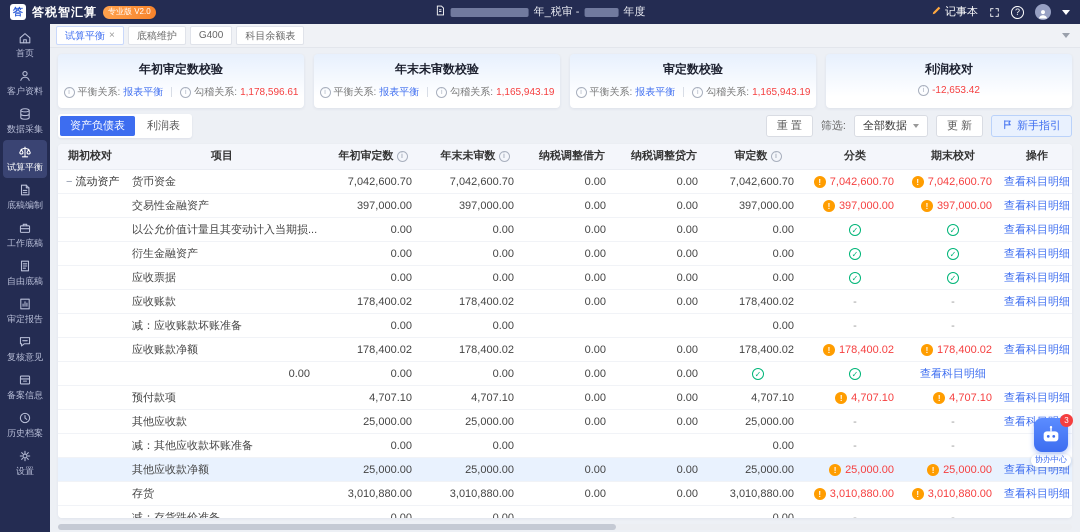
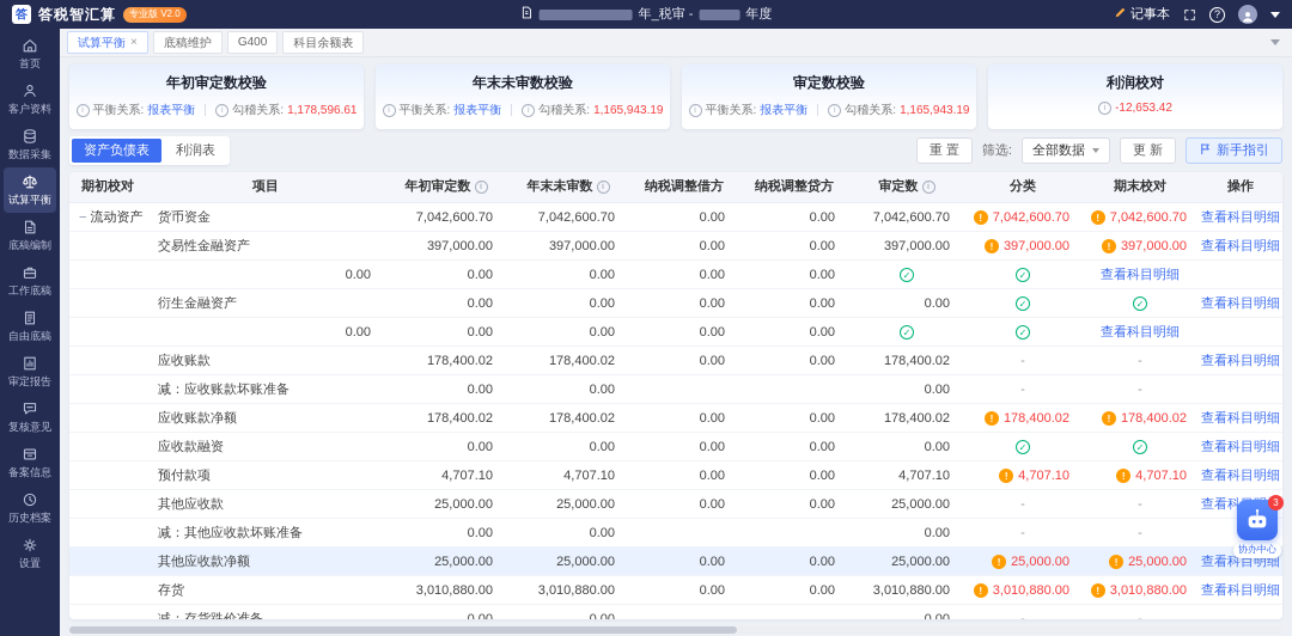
  答
  答税智汇算
  专业版 V2.0
  年_税审 -
  年度
  记事本
  ?
  首页
  客户资料
  数据采集
  试算平衡
  底稿编制
  工作底稿
  自由底稿
  审定报告
  复核意见
  备案信息
  历史档案
  设置
  试算平衡
  ×
  底稿维护
  G400
  科目余额表
  年初审定数校验
  平衡关系:
  报表平衡
  勾稽关系:
  1,178,596.61
  年末未审数校验
  平衡关系:
  报表平衡
  勾稽关系:
  1,165,943.19
  审定数校验
  平衡关系:
  报表平衡
  勾稽关系:
  1,165,943.19
  利润校对
  -12,653.42
  资产负债表
  利润表
  重 置
  筛选:
  全部数据
  更 新
  新手指引
  期初校对
  项目
  年初审定数
  年末未审数
  纳税调整借方
  纳税调整贷方
  审定数
  分类
  期末校对
  操作
  −
  流动资产
  货币资金
  7,042,600.70
  7,042,600.70
  0.00
  0.00
  7,042,600.70
  !
  7,042,600.70
  !
  7,042,600.70
  查看科目明细
  交易性金融资产
  397,000.00
  397,000.00
  0.00
  0.00
  397,000.00
  !
  397,000.00
  !
  397,000.00
  查看科目明细
- 以公允价值计量且其变动计入当期损...
  0.00
  0.00
  0.00
  0.00
  0.00
  ✓
  ✓
  查看科目明细
  衍生金融资产
  0.00
  0.00
  0.00
  0.00
  0.00
  ✓
  ✓
  查看科目明细
- 应收票据
  0.00
  0.00
  0.00
  0.00
  0.00
  ✓
  ✓
  查看科目明细
  应收账款
  178,400.02
  178,400.02
  0.00
  0.00
  178,400.02
  -
  -
  查看科目明细
  减：应收账款坏账准备
  0.00
  0.00
  0.00
  -
  -
  应收账款净额
  178,400.02
  178,400.02
  0.00
  0.00
  178,400.02
  !
  178,400.02
  !
  178,400.02
  查看科目明细
+ 应收款融资
  0.00
  0.00
  0.00
  0.00
  0.00
  ✓
  ✓
  查看科目明细
  预付款项
  4,707.10
  4,707.10
  0.00
  0.00
  4,707.10
  !
  4,707.10
  !
  4,707.10
  查看科目明细
  其他应收款
  25,000.00
  25,000.00
  0.00
  0.00
  25,000.00
  -
  -
  减：其他应收款坏账准备
  0.00
  0.00
  0.00
  -
  -
  其他应收款净额
  25,000.00
  25,000.00
  0.00
  0.00
  25,000.00
  !
  25,000.00
  !
  25,000.00
  查看科目明细
  存货
  3,010,880.00
  3,010,880.00
  0.00
  0.00
  3,010,880.00
  !
  3,010,880.00
  !
  3,010,880.00
  查看科目明细
  减：存货跌价准备
  3
  协办中心
